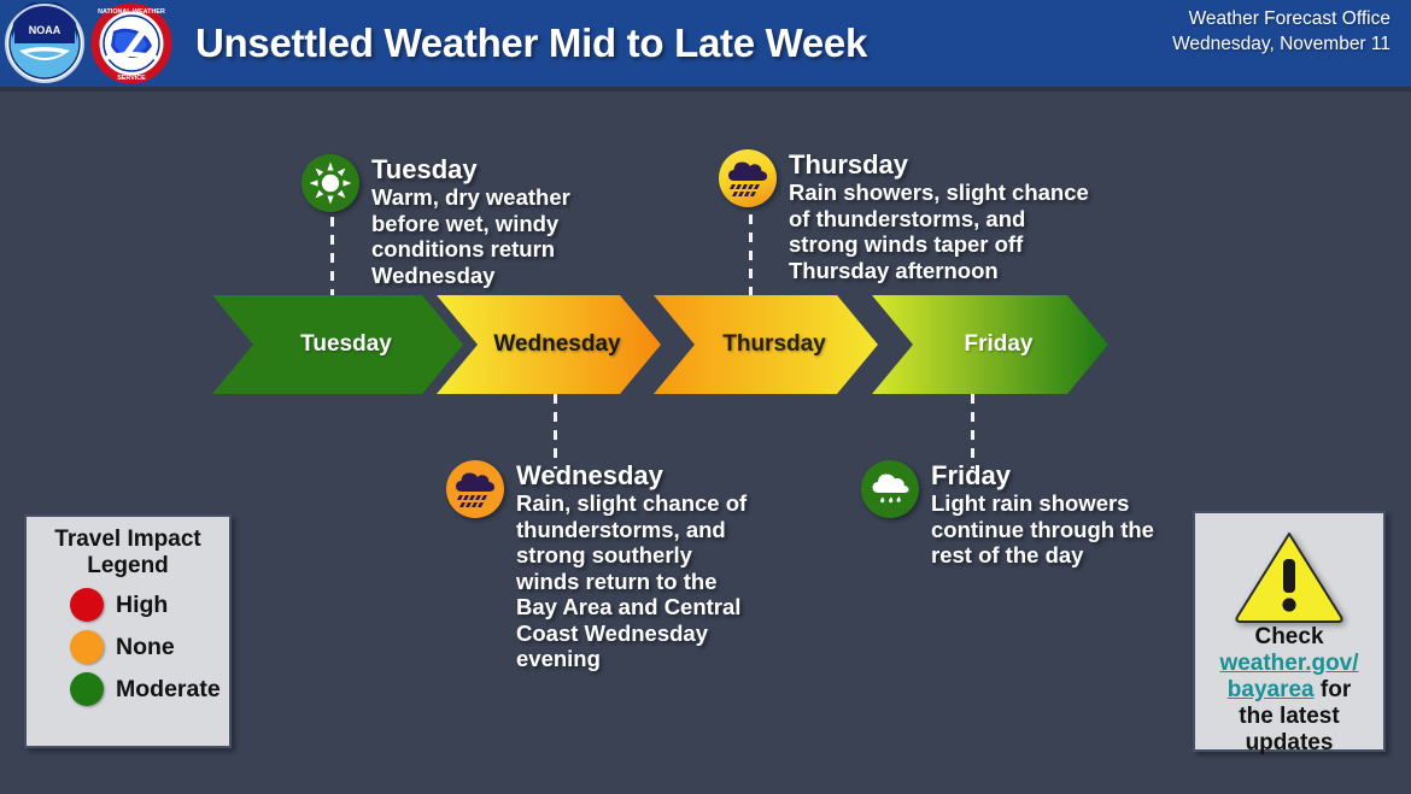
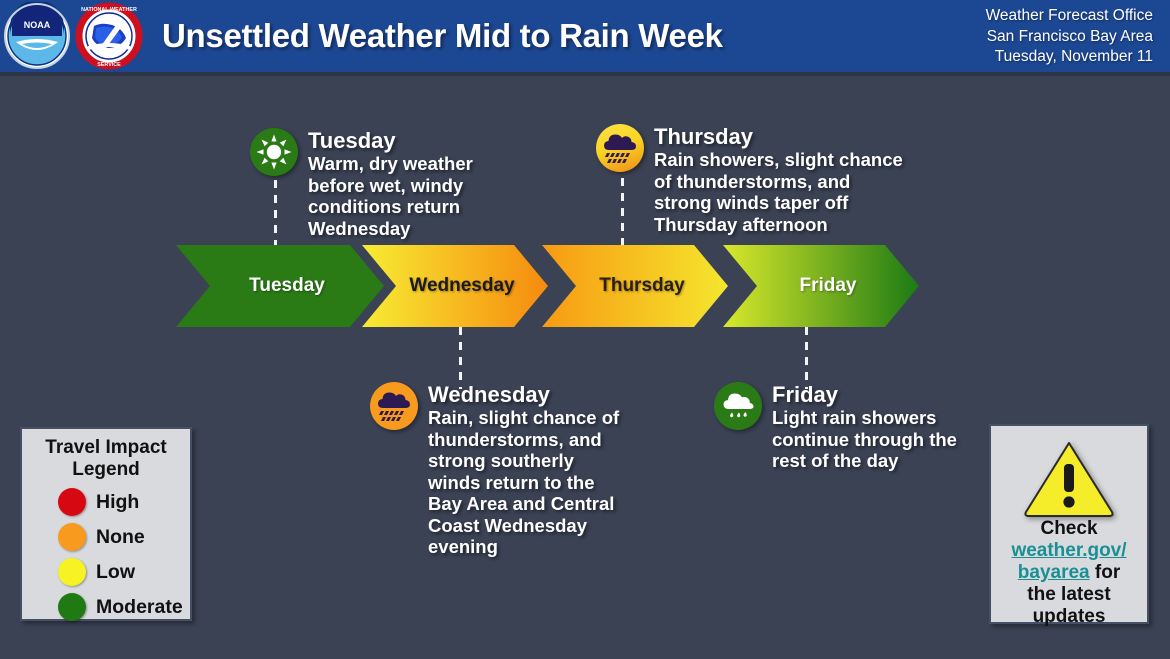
  NOAA
- Unsettled Weather Mid to Late Week
+ Unsettled Weather Mid to Rain Week
  Weather Forecast Office
+ San Francisco Bay Area
- Wednesday, November 11
+ Tuesday, November 11
  Tuesday
  Wednesday
  Thursday
  Friday
  Tuesday
  Warm, dry weather
  before wet, windy
  conditions return
  Wednesday
  Thursday
  Rain showers, slight chance
  of thunderstorms, and
  strong winds taper off
  Thursday afternoon
  Wednesday
  Rain, slight chance of
  thunderstorms, and
  strong southerly
  winds return to the
  Bay Area and Central
  Coast Wednesday
  evening
  Friday
  Light rain showers
  continue through the
  rest of the day
  Travel Impact
  Legend
  High
  None
+ Low
  Moderate
  Check
  weather.gov/
  bayarea for
  the latest
  updates
